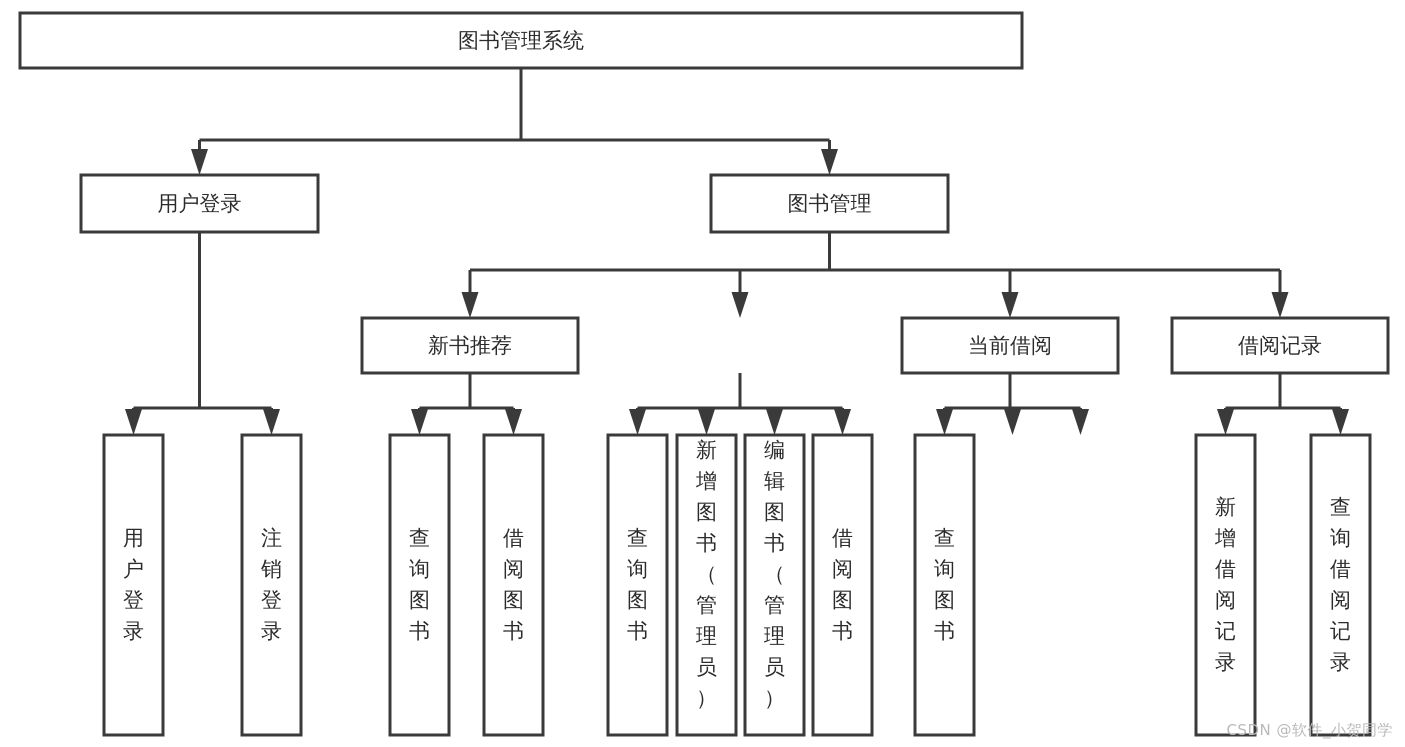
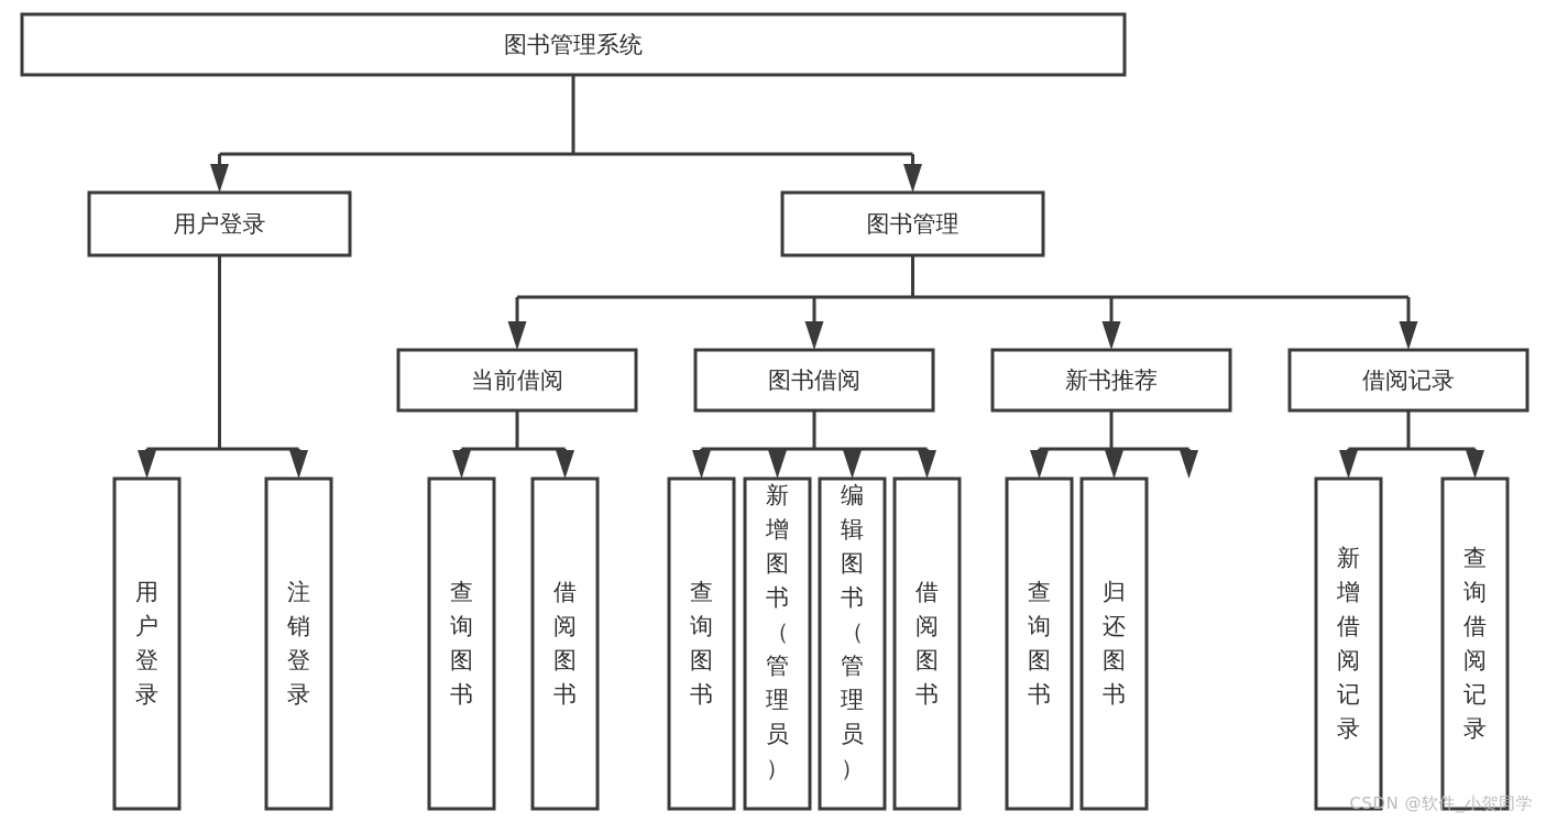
  图书管理系统
  用户登录
  图书管理
- 新书推荐
+ 当前借阅
+ 图书借阅
- 当前借阅
+ 新书推荐
  借阅记录
  用户登录
  注销登录
  查询图书
  借阅图书
  查询图书
  新增图书（管理员）
  编辑图书（管理员）
  借阅图书
  查询图书
+ 归还图书
  新增借阅记录
  查询借阅记录
  CSDN @软件_小贺同学
